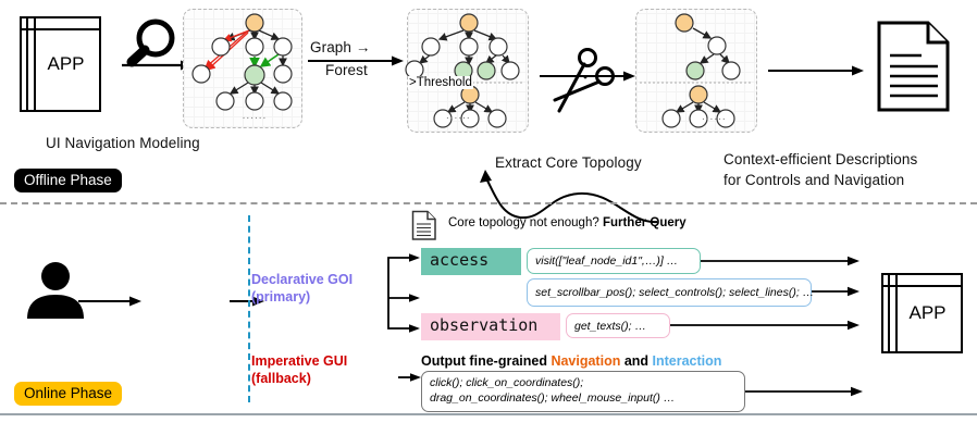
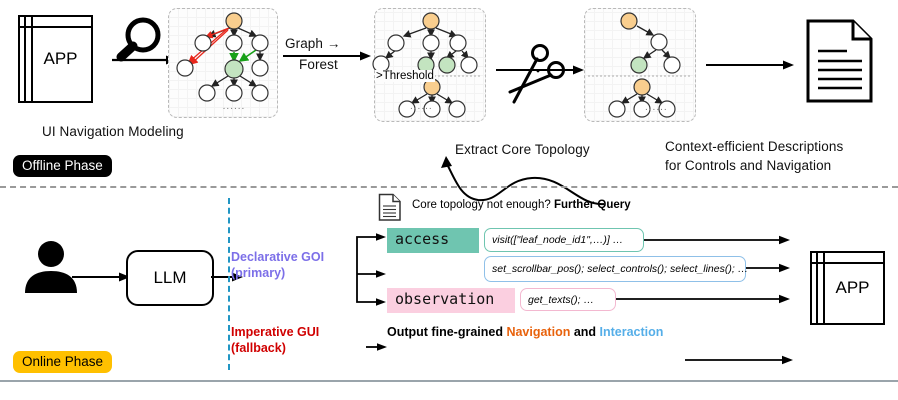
  APP
  ......
  Graph →
  Forest
  >Threshold
  ......
  ......
  UI Navigation Modeling
  Extract Core Topology
  Context-efficient Descriptions
  for Controls and Navigation
  Offline Phase
+ LLM
  Online Phase
  Core topology not enough? Further Query
  Declarative GOI
  (primary)
  access
  visit(["leaf_node_id1",…)] …
  set_scrollbar_pos(); select_controls(); select_lines(); …
  observation
  get_texts(); …
  APP
  Imperative GUI
  (fallback)
  Output fine-grained Navigation and Interaction
- click(); click_on_coordinates();
- drag_on_coordinates(); wheel_mouse_input() …
